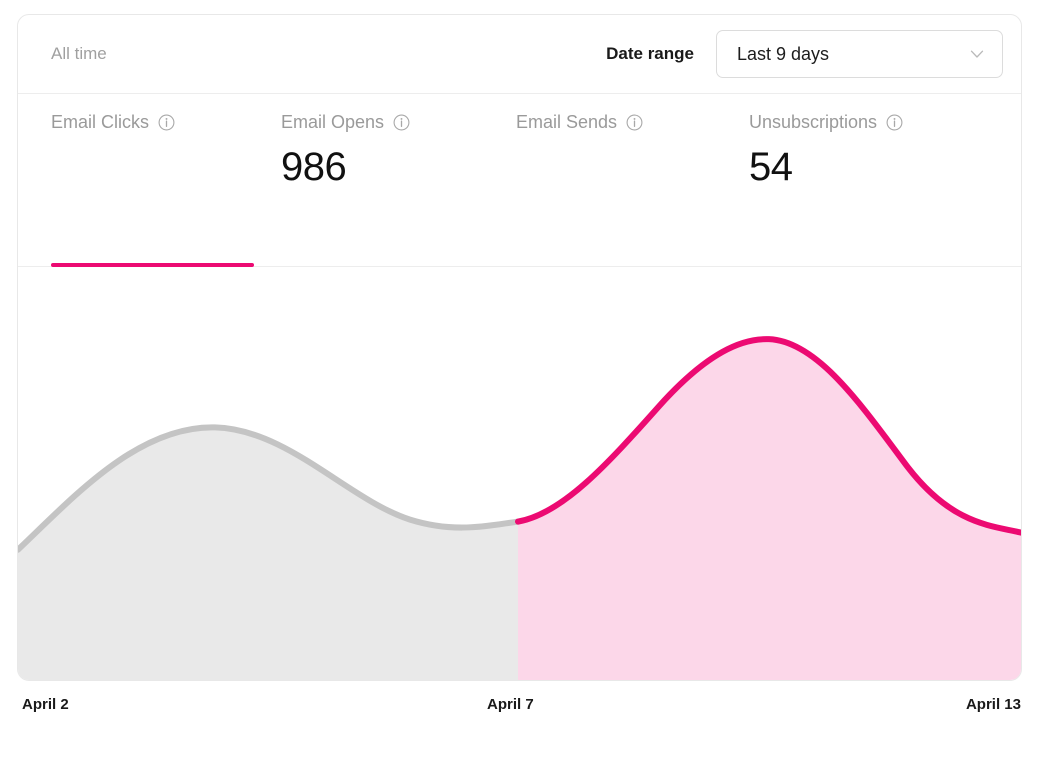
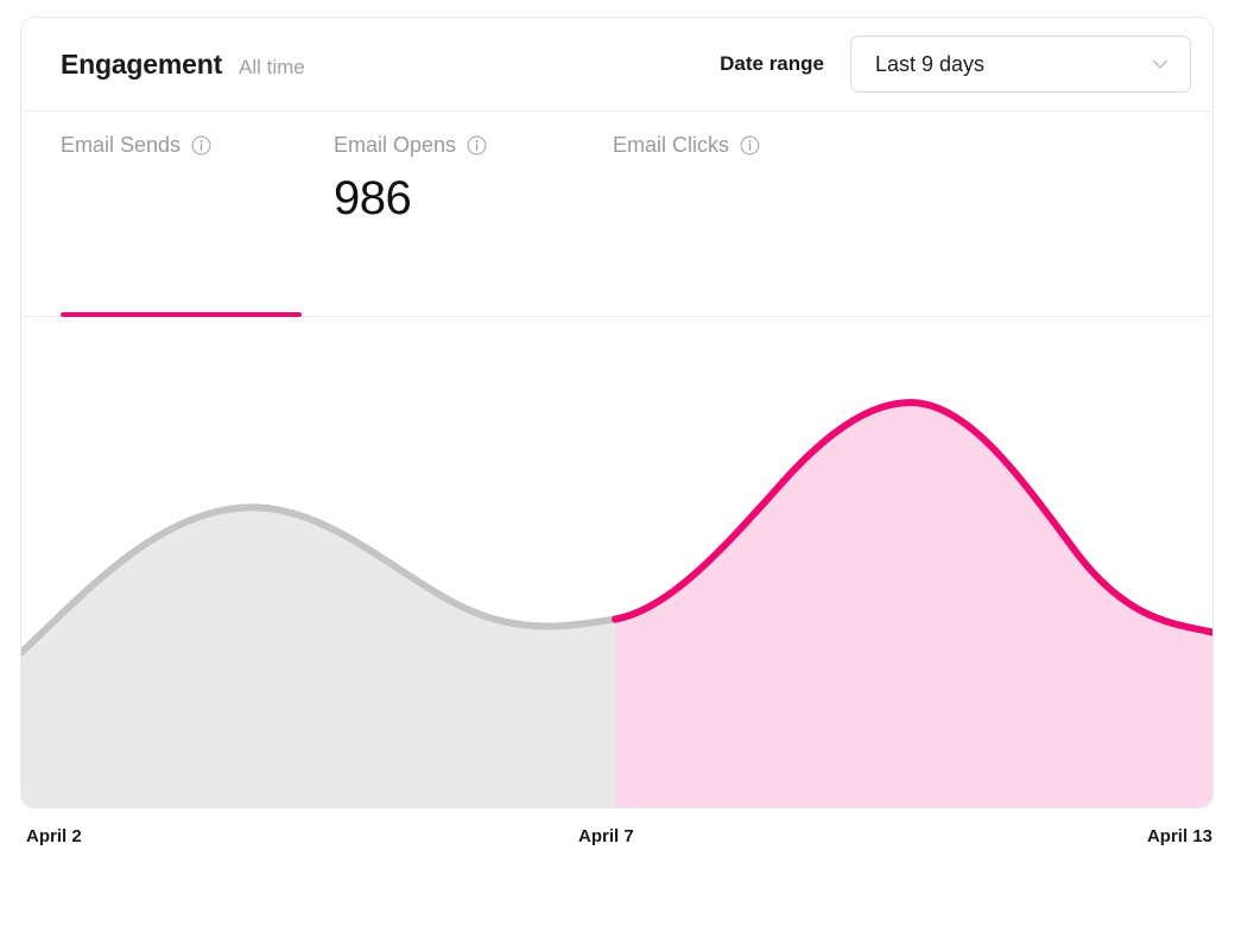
+ Engagement
  All time
  Date range
  Last 9 days
- Email Clicks
+ Email Sends
  Email Opens
  986
- Email Sends
+ Email Clicks
- Unsubscriptions
- 54
  April 2
  April 7
  April 13
